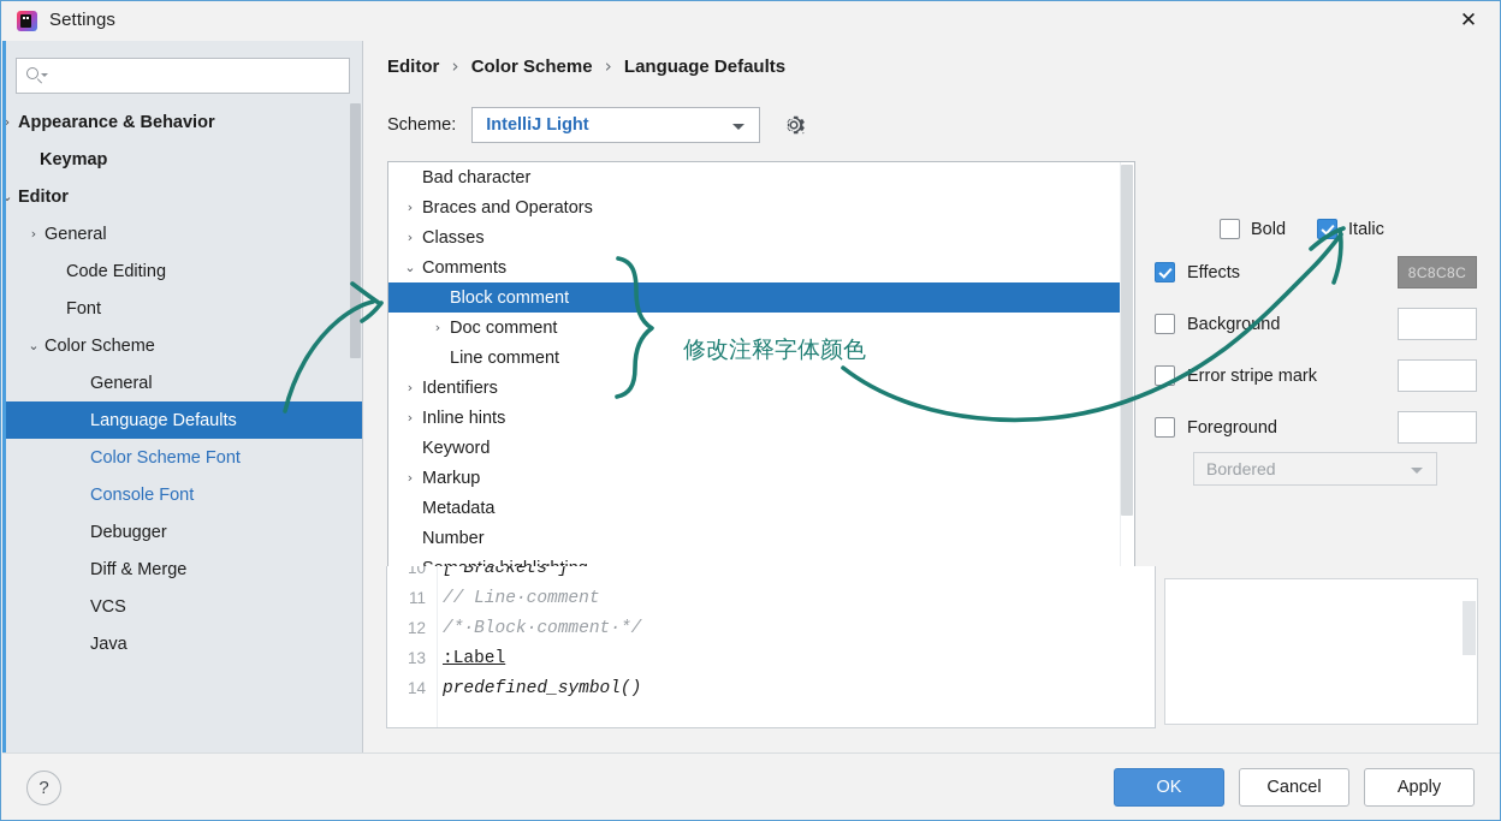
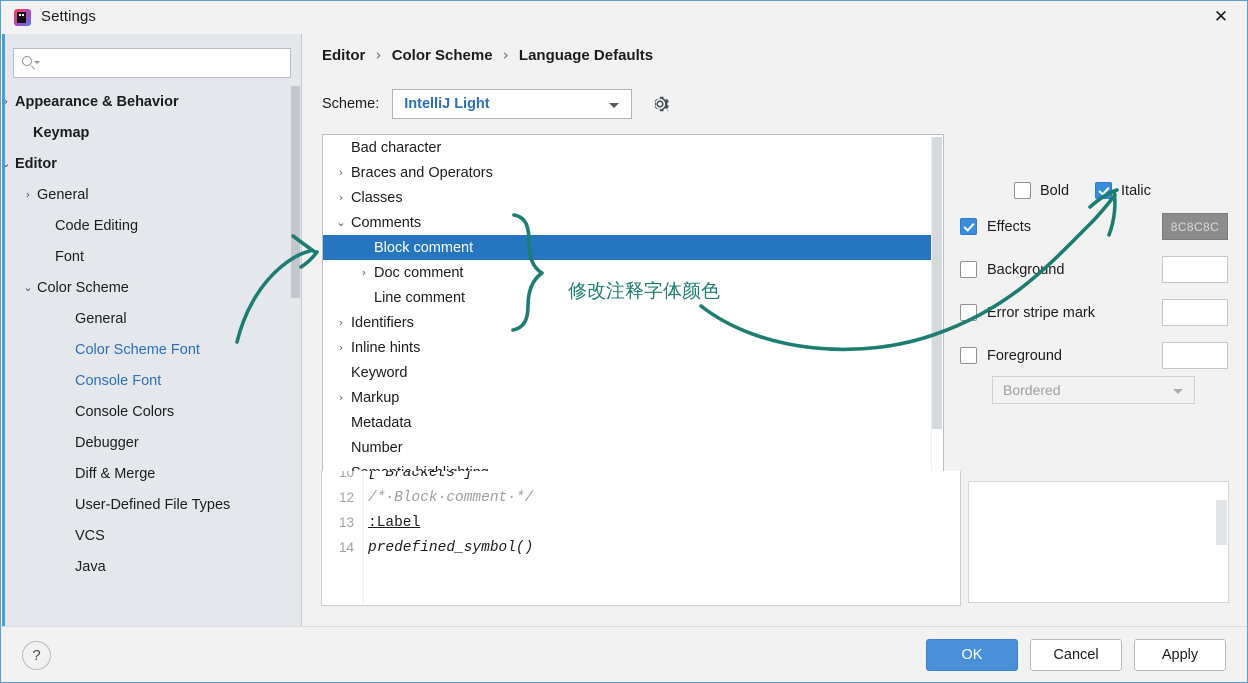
  Settings
  ✕
  ›
  Appearance & Behavior
  Keymap
  ⌄
  Editor
  ›
  General
  Code Editing
  Font
  ⌄
  Color Scheme
  General
- Language Defaults
  Color Scheme Font
  Console Font
+ Console Colors
  Debugger
  Diff & Merge
+ User-Defined File Types
  VCS
  Java
  Editor › Color Scheme › Language Defaults
  Scheme:
  IntelliJ Light
  Bad character
  ›
  Braces and Operators
  ›
  Classes
  ⌄
  Comments
  Block comment
  ›
  Doc comment
  Line comment
  ›
  Identifiers
  ›
  Inline hints
  Keyword
  ›
  Markup
  Metadata
  Number
  Bold
  Italic
  Effects
  8C8C8C
  Backgrond
  Error stripe mark
  Foreground
  Bordered
  10
  [ Brackets ]
- 11
- // Line·comment
  12
  /*·Block·comment·*/
  13
  :Label
  14
  predefined_symbol()
  ?
  OK
  Cancel
  Apply
  修改注释字体颜色
